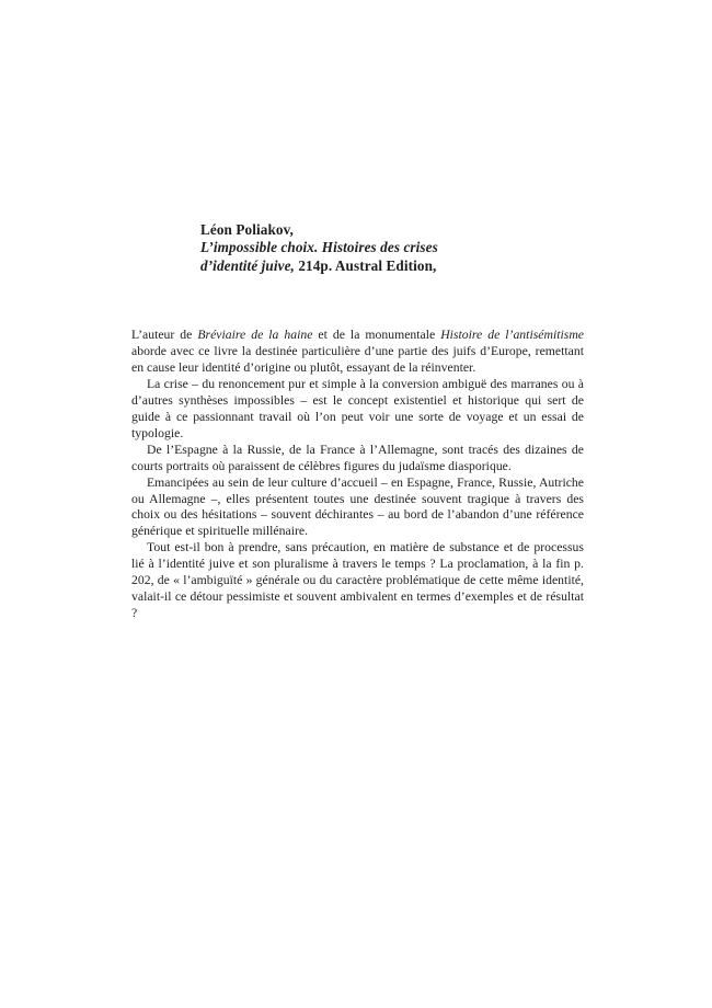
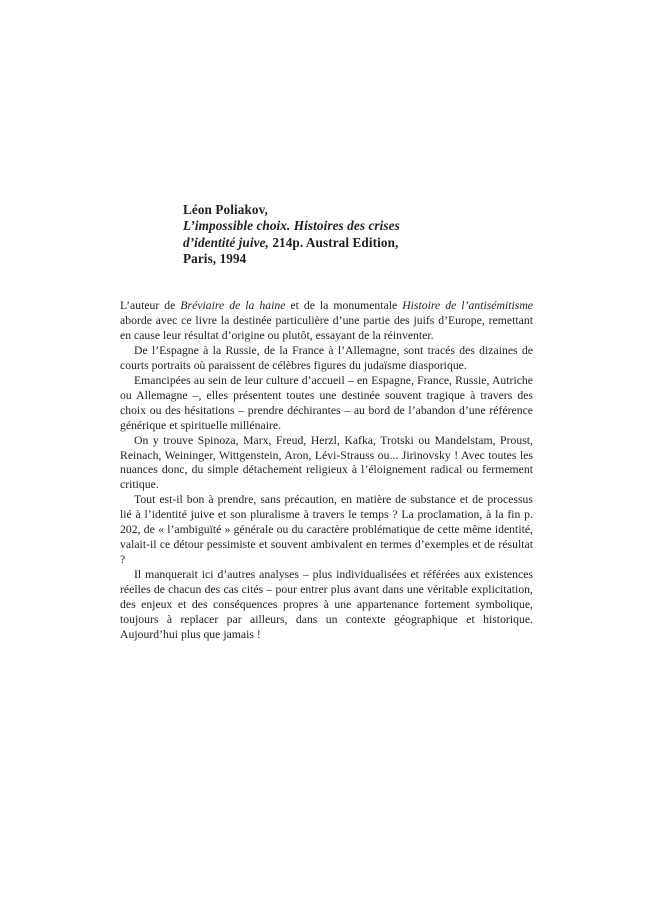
  Léon Poliakov,
  L’impossible choix. Histoires des crises
  d’identité juive, 214p. Austral Edition,
+ Paris, 1994
- L’auteur de Bréviaire de la haine et de la monumentale Histoire de l’antisémitisme aborde avec ce livre la destinée particulière d’une partie des juifs d’Europe, remettant en cause leur identité d’origine ou plutôt, essayant de la réinventer.
+ L’auteur de Bréviaire de la haine et de la monumentale Histoire de l’antisémitisme aborde avec ce livre la destinée particulière d’une partie des juifs d’Europe, remettant en cause leur résultat d’origine ou plutôt, essayant de la réinventer.
- La crise – du renoncement pur et simple à la conversion ambiguë des marranes ou à d’autres synthèses impossibles – est le concept existentiel et historique qui sert de guide à ce passionnant travail où l’on peut voir une sorte de voyage et un essai de typologie.
  De l’Espagne à la Russie, de la France à l’Allemagne, sont tracés des dizaines de courts portraits où paraissent de célèbres figures du judaïsme diasporique.
- Emancipées au sein de leur culture d’accueil – en Espagne, France, Russie, Autriche ou Allemagne –, elles présentent toutes une destinée souvent tragique à travers des choix ou des hésitations – souvent déchirantes – au bord de l’abandon d’une référence générique et spirituelle millénaire.
+ Emancipées au sein de leur culture d’accueil – en Espagne, France, Russie, Autriche ou Allemagne –, elles présentent toutes une destinée souvent tragique à travers des choix ou des hésitations – prendre déchirantes – au bord de l’abandon d’une référence générique et spirituelle millénaire.
+ On y trouve Spinoza, Marx, Freud, Herzl, Kafka, Trotski ou Mandelstam, Proust, Reinach, Weininger, Wittgenstein, Aron, Lévi-Strauss ou... Jirinovsky ! Avec toutes les nuances donc, du simple détachement religieux à l’éloignement radical ou fermement critique.
  Tout est-il bon à prendre, sans précaution, en matière de substance et de processus lié à l’identité juive et son pluralisme à travers le temps ? La proclamation, à la fin p. 202, de « l’ambiguïté » générale ou du caractère problématique de cette même identité, valait-il ce détour pessimiste et souvent ambivalent en termes d’exemples et de résultat ?
+ Il manquerait ici d’autres analyses – plus individualisées et référées aux existences réelles de chacun des cas cités – pour entrer plus avant dans une véritable explicitation, des enjeux et des conséquences propres à une appartenance fortement symbolique, toujours à replacer par ailleurs, dans un contexte géographique et historique. Aujourd’hui plus que jamais !
